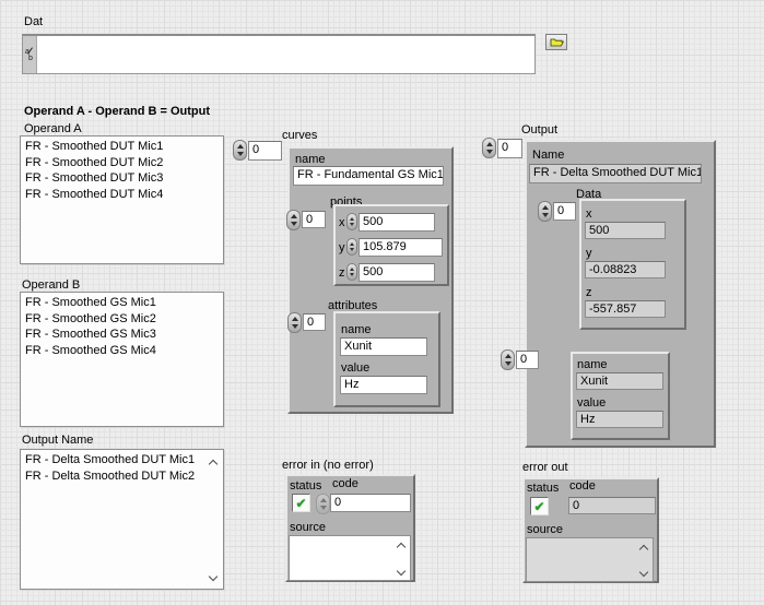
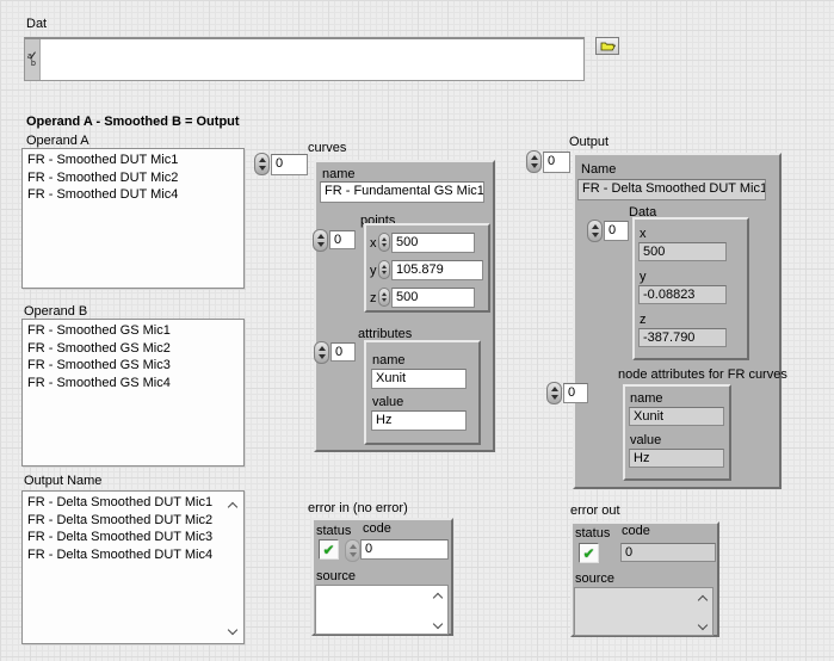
  Dat
- Operand A - Operand B = Output
+ Operand A - Smoothed B = Output
  Operand A
  FR - Smoothed DUT Mic1
  FR - Smoothed DUT Mic2
- FR - Smoothed DUT Mic3
  FR - Smoothed DUT Mic4
  Operand B
  FR - Smoothed GS Mic1
  FR - Smoothed GS Mic2
  FR - Smoothed GS Mic3
  FR - Smoothed GS Mic4
  Output Name
  FR - Delta Smoothed DUT Mic1
  FR - Delta Smoothed DUT Mic2
+ FR - Delta Smoothed DUT Mic3
+ FR - Delta Smoothed DUT Mic4
  curves
  0
  name
  FR - Fundamental GS Mic1
  points
  0
  x
  500
  y
  105.879
  z
  500
  attributes
  0
  name
  Xunit
  value
  Hz
  Output
  0
  Name
  FR - Delta Smoothed DUT Mic1
  Data
  0
  x
  500
  y
  -0.08823
  z
- -557.857
+ -387.790
+ node attributes for FR curves
  0
  name
  Xunit
  value
  Hz
  error in (no error)
  status
  code
  ✔
  0
  source
  error out
  status
  code
  ✔
  0
  source
